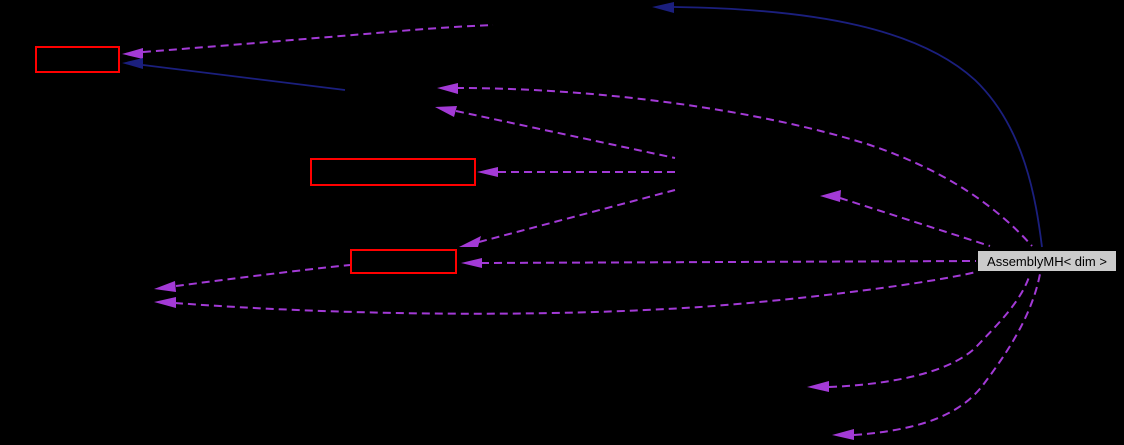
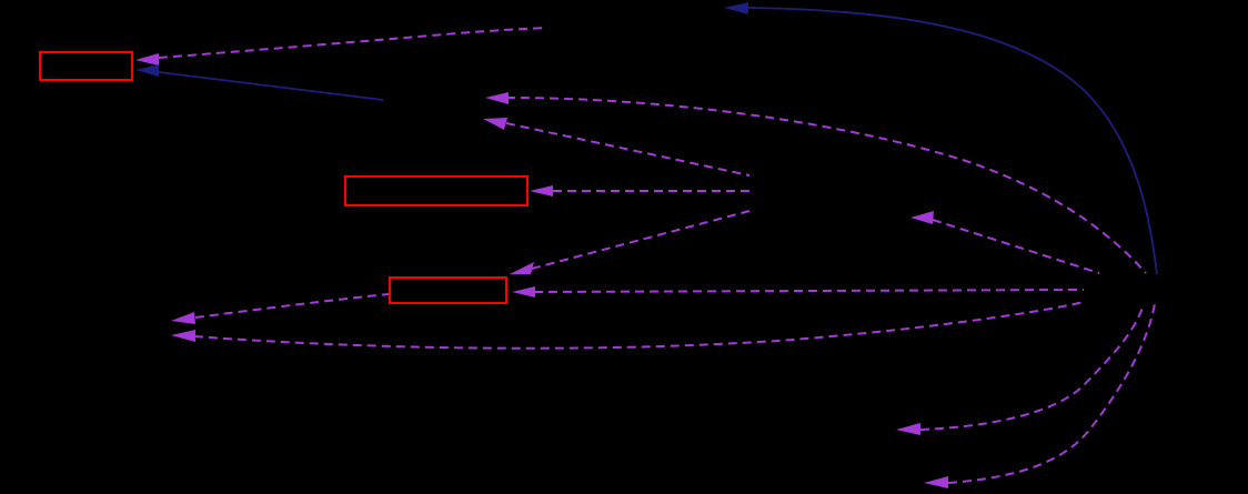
- AssemblyMH< dim >
